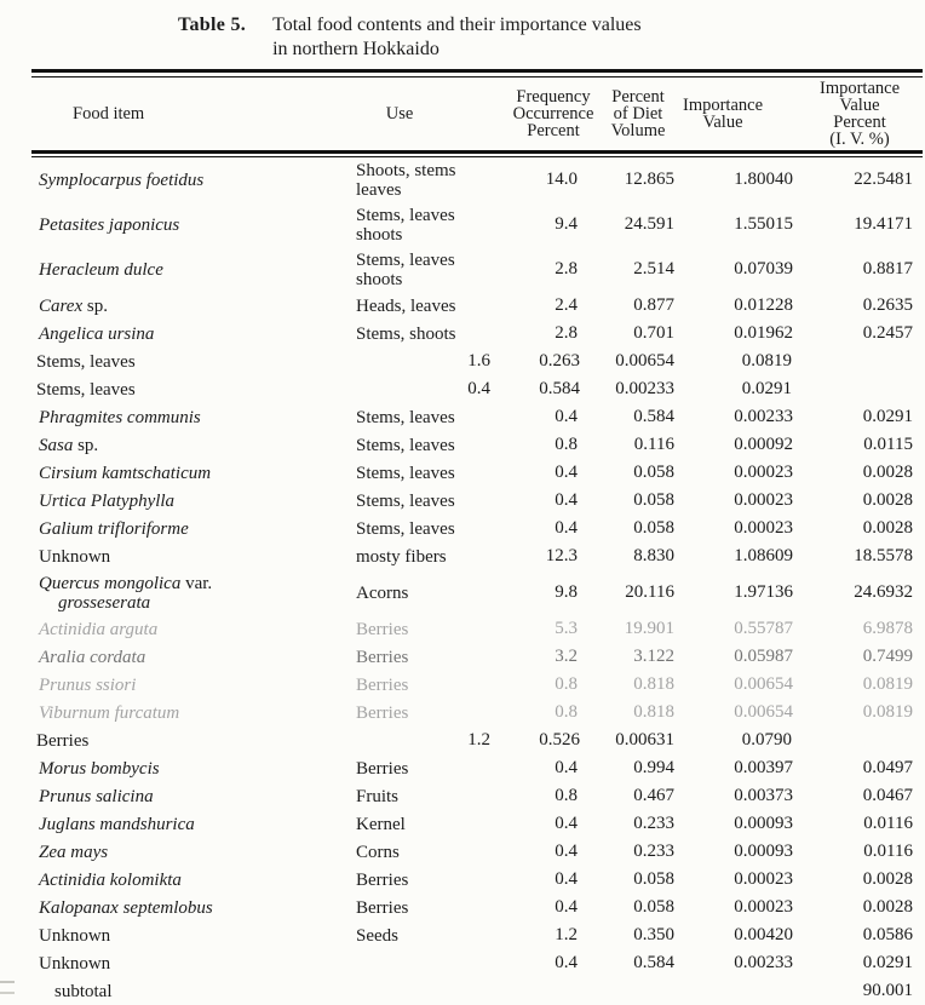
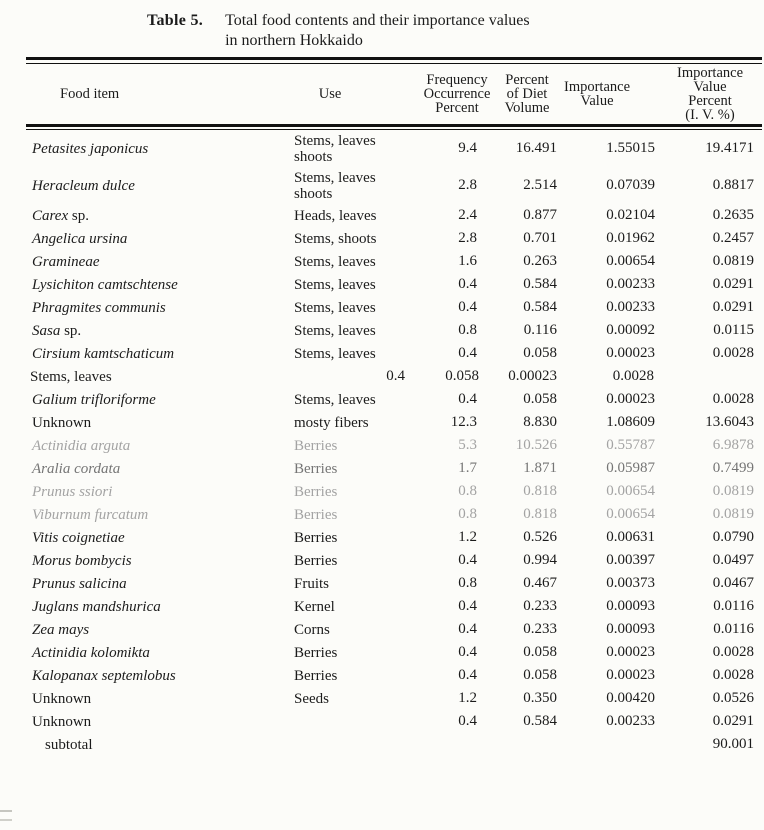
  Table 5.
  Total food contents and their importance values
  in northern Hokkaido
  Food item
  Use
  Frequency
  Occurrence
  Percent
  Percent
  of Diet
  Volume
  Importance
  Value
  Importance
  Value
  Percent
  (I. V. %)
- Symplocarpus foetidus
- Shoots, stems
- leaves
- 14.0
- 12.865
- 1.80040
- 22.5481
  Petasites japonicus
  Stems, leaves
  shoots
  9.4
- 24.591
+ 16.491
  1.55015
  19.4171
  Heracleum dulce
  Stems, leaves
  shoots
  2.8
  2.514
  0.07039
  0.8817
  Carex sp.
  Heads, leaves
  2.4
  0.877
- 0.01228
+ 0.02104
  0.2635
  Angelica ursina
  Stems, shoots
  2.8
  0.701
  0.01962
  0.2457
+ Gramineae
  Stems, leaves
  1.6
  0.263
  0.00654
  0.0819
+ Lysichiton camtschtense
  Stems, leaves
  0.4
  0.584
  0.00233
  0.0291
  Phragmites communis
  Stems, leaves
  0.4
  0.584
  0.00233
  0.0291
  Sasa sp.
  Stems, leaves
  0.8
  0.116
  0.00092
  0.0115
  Cirsium kamtschaticum
  Stems, leaves
  0.4
  0.058
  0.00023
  0.0028
- Urtica Platyphylla
  Stems, leaves
  0.4
  0.058
  0.00023
  0.0028
  Galium trifloriforme
  Stems, leaves
  0.4
  0.058
  0.00023
  0.0028
  Unknown
  mosty fibers
  12.3
  8.830
  1.08609
- 18.5578
+ 13.6043
- Quercus mongolica var.
- grosseserata
- Acorns
- 9.8
- 20.116
- 1.97136
- 24.6932
  Actinidia arguta
  Berries
  5.3
- 19.901
+ 10.526
  0.55787
  6.9878
  Aralia cordata
  Berries
- 3.2
+ 1.7
- 3.122
+ 1.871
  0.05987
  0.7499
  Prunus ssiori
  Berries
  0.8
  0.818
  0.00654
  0.0819
  Viburnum furcatum
  Berries
  0.8
  0.818
  0.00654
  0.0819
+ Vitis coignetiae
  Berries
  1.2
  0.526
  0.00631
  0.0790
  Morus bombycis
  Berries
  0.4
  0.994
  0.00397
  0.0497
  Prunus salicina
  Fruits
  0.8
  0.467
  0.00373
  0.0467
  Juglans mandshurica
  Kernel
  0.4
  0.233
  0.00093
  0.0116
  Zea mays
  Corns
  0.4
  0.233
  0.00093
  0.0116
  Actinidia kolomikta
  Berries
  0.4
  0.058
  0.00023
  0.0028
  Kalopanax septemlobus
  Berries
  0.4
  0.058
  0.00023
  0.0028
  Unknown
  Seeds
  1.2
  0.350
  0.00420
- 0.0586
+ 0.0526
  Unknown
  0.4
  0.584
  0.00233
  0.0291
  subtotal
  90.001
